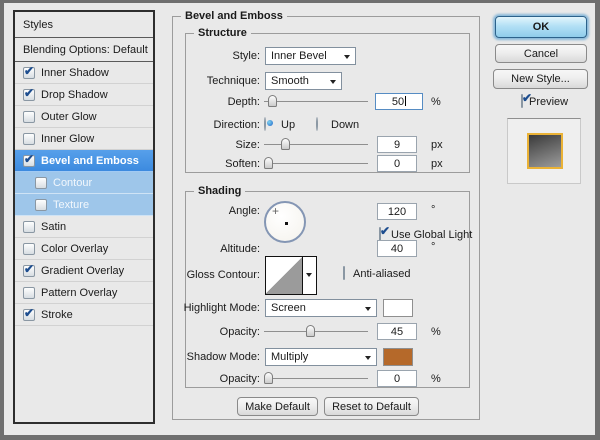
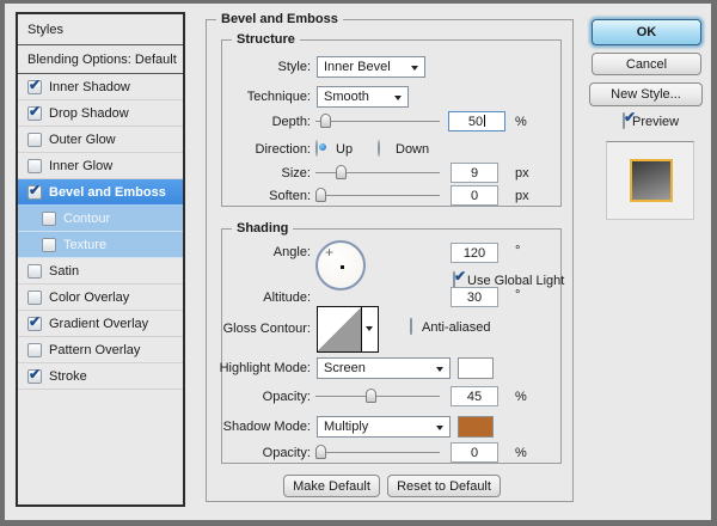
  Styles
  Blending Options: Default
  ✔
  Inner Shadow
  ✔
  Drop Shadow
  Outer Glow
  Inner Glow
  ✔
  Bevel and Emboss
  Contour
  Texture
  Satin
  Color Overlay
  ✔
  Gradient Overlay
  Pattern Overlay
  ✔
  Stroke
  Bevel and Emboss
  Structure
  Style:
  Inner Bevel
  Technique:
  Smooth
  Depth:
  50
  %
  Direction:
  Up
  Down
  Size:
  9
  px
  Soften:
  0
  px
  Shading
  Angle:
  +
  120
  °
  ✔
  Use Global Light
  Altitude:
- 40
+ 30
  °
  Gloss Contour:
  Anti-aliased
  Highlight Mode:
  Screen
  Opacity:
  45
  %
  Shadow Mode:
  Multiply
  Opacity:
  0
  %
  Make Default
  Reset to Default
  OK
  Cancel
  New Style...
  ✔
  Preview
